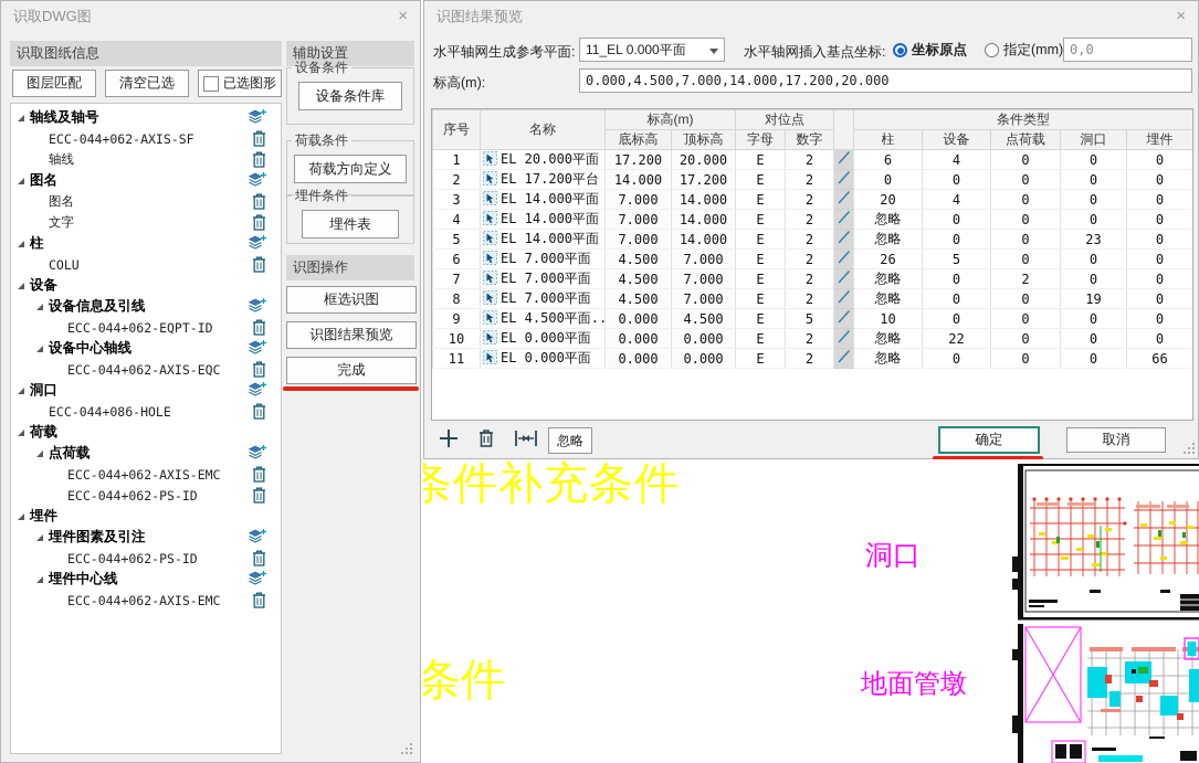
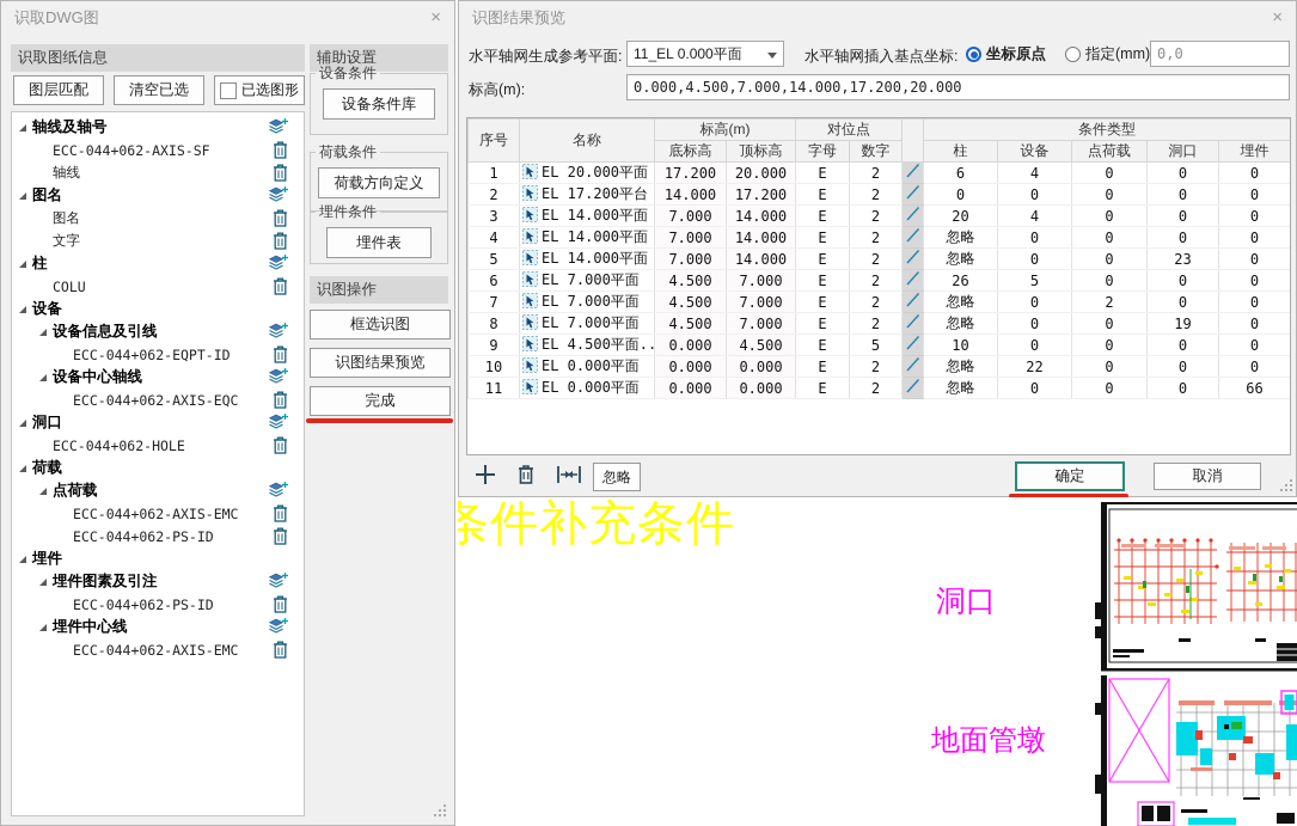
  识取DWG图
  ×
  识取图纸信息
  图层匹配
  清空已选
  已选图形
  轴线及轴号
  ECC-044+062-AXIS-SF
  轴线
  图名
  图名
  文字
  柱
  COLU
  设备
  设备信息及引线
  ECC-044+062-EQPT-ID
  设备中心轴线
  ECC-044+062-AXIS-EQC
  洞口
- ECC-044+086-HOLE
+ ECC-044+062-HOLE
  荷载
  点荷载
  ECC-044+062-AXIS-EMC
  ECC-044+062-PS-ID
  埋件
  埋件图素及引注
  ECC-044+062-PS-ID
  埋件中心线
  ECC-044+062-AXIS-EMC
  辅助设置
  设备条件
  设备条件库
  荷载条件
  荷载方向定义
  埋件条件
  埋件表
  识图操作
  框选识图
  识图结果预览
  完成
  识图结果预览
  ×
  水平轴网生成参考平面:
  11_EL 0.000平面
  水平轴网插入基点坐标:
  坐标原点
  指定(mm)
  0,0
  标高(m):
  0.000,4.500,7.000,14.000,17.200,20.000
  序号	名称	标高(m)	对位点		条件类型
  底标高	顶标高	字母	数字	柱	设备	点荷载	洞口	埋件
  1	EL 20.000平面	17.200	20.000	E	2		6	4	0	0	0
  2	EL 17.200平台	14.000	17.200	E	2		0	0	0	0	0
  3	EL 14.000平面	7.000	14.000	E	2		20	4	0	0	0
  4	EL 14.000平面	7.000	14.000	E	2		忽略	0	0	0	0
  5	EL 14.000平面	7.000	14.000	E	2		忽略	0	0	23	0
  6	EL 7.000平面	4.500	7.000	E	2		26	5	0	0	0
  7	EL 7.000平面	4.500	7.000	E	2		忽略	0	2	0	0
  8	EL 7.000平面	4.500	7.000	E	2		忽略	0	0	19	0
  9	EL 4.500平面..	0.000	4.500	E	5		10	0	0	0	0
  10	EL 0.000平面	0.000	0.000	E	2		忽略	22	0	0	0
  11	EL 0.000平面	0.000	0.000	E	2		忽略	0	0	0	66
  忽略
  确定
  取消
  条件补充条件
  洞口
- 条件
  地面管墩
